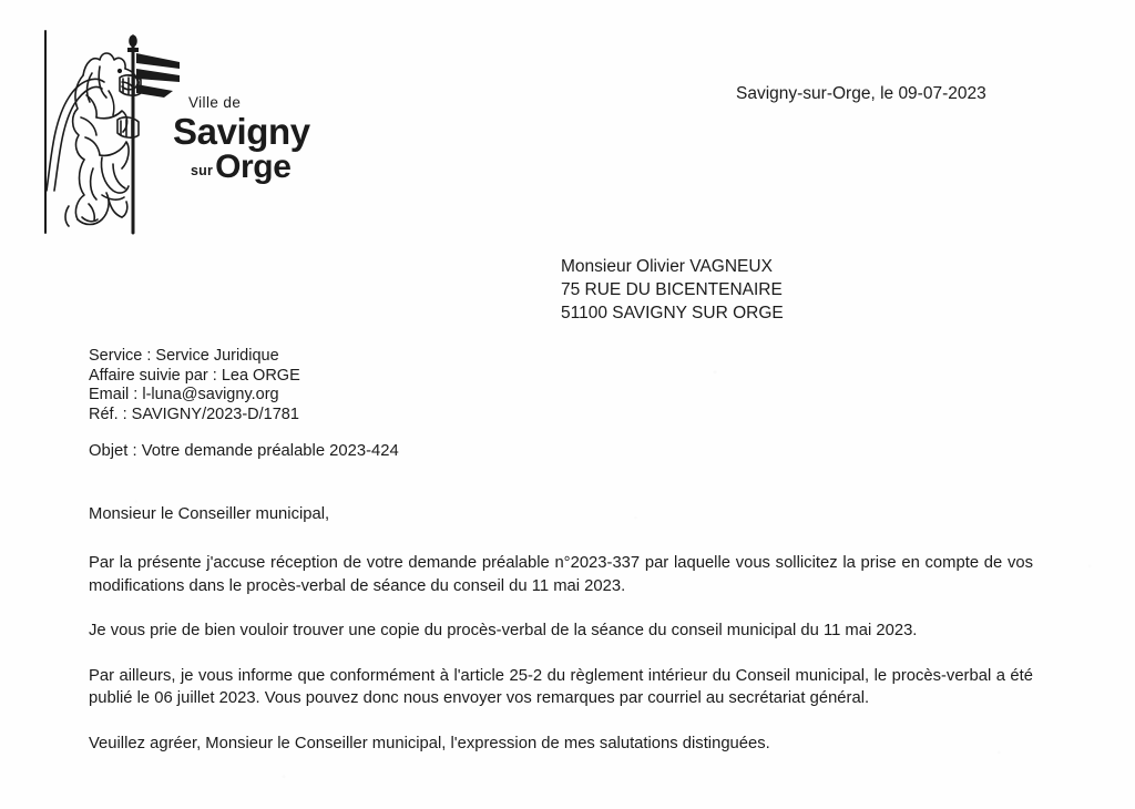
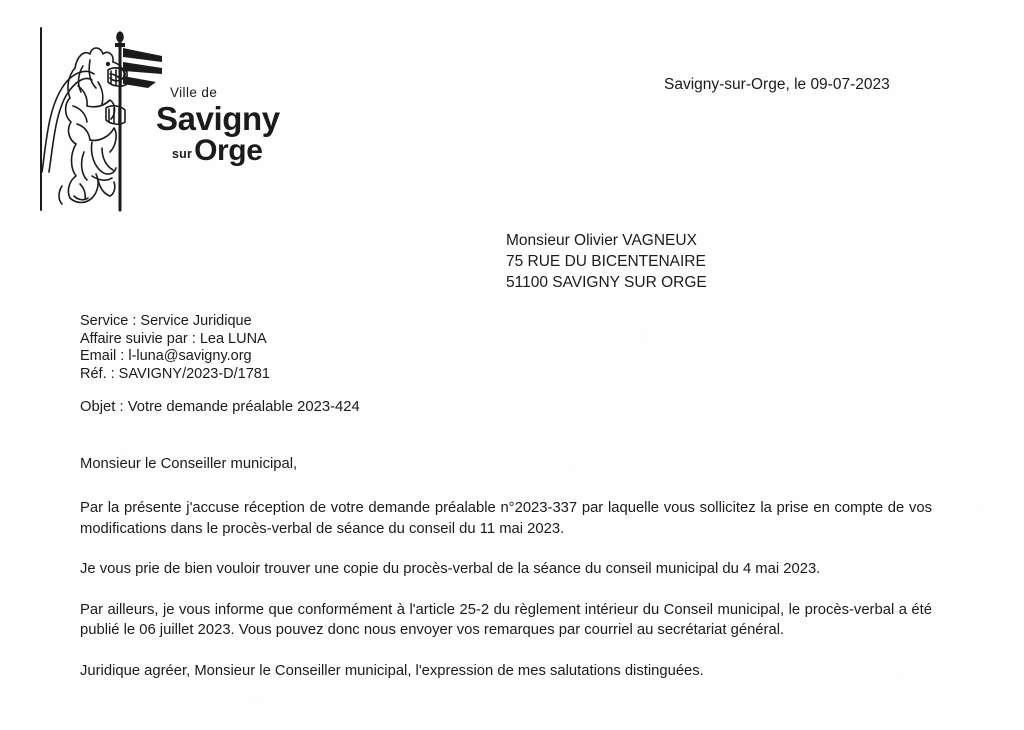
  Ville de
  Savign
  sur
  Orge
  Savigny-sur-Orge, le 09-07-2023
  Monsieur Olivier VAGNEUX
  75 RUE DU BICENTENAIRE
  51100 SAVIGNY SUR ORGE
  Service : Service Juridique
- Affaire suivie par : Lea ORGE
+ Affaire suivie par : Lea LUNA
  Email : l-luna@savigny.org
  Réf. : SAVIGNY/2023-D/1781
  Objet : Votre demande préalable 2023-424
  Monsieur le Conseiller municipal,
  Par la présente j'accuse réception de votre demande préalable n°2023-337 par laquelle vous sollicitez la prise en compte de vos modifications dans le procès-verbal de séance du conseil du 11 mai 2023.
- Je vous prie de bien vouloir trouver une copie du procès-verbal de la séance du conseil municipal du 11 mai 2023.
+ Je vous prie de bien vouloir trouver une copie du procès-verbal de la séance du conseil municipal du 4 mai 2023.
  Par ailleurs, je vous informe que conformément à l'article 25-2 du règlement intérieur du Conseil municipal, le procès-verbal a été publié le 06 juillet 2023. Vous pouvez donc nous envoyer vos remarques par courriel au secrétariat général.
- Veuillez agréer, Monsieur le Conseiller municipal, l'expression de mes salutations distinguées.
+ Juridique agréer, Monsieur le Conseiller municipal, l'expression de mes salutations distinguées.
